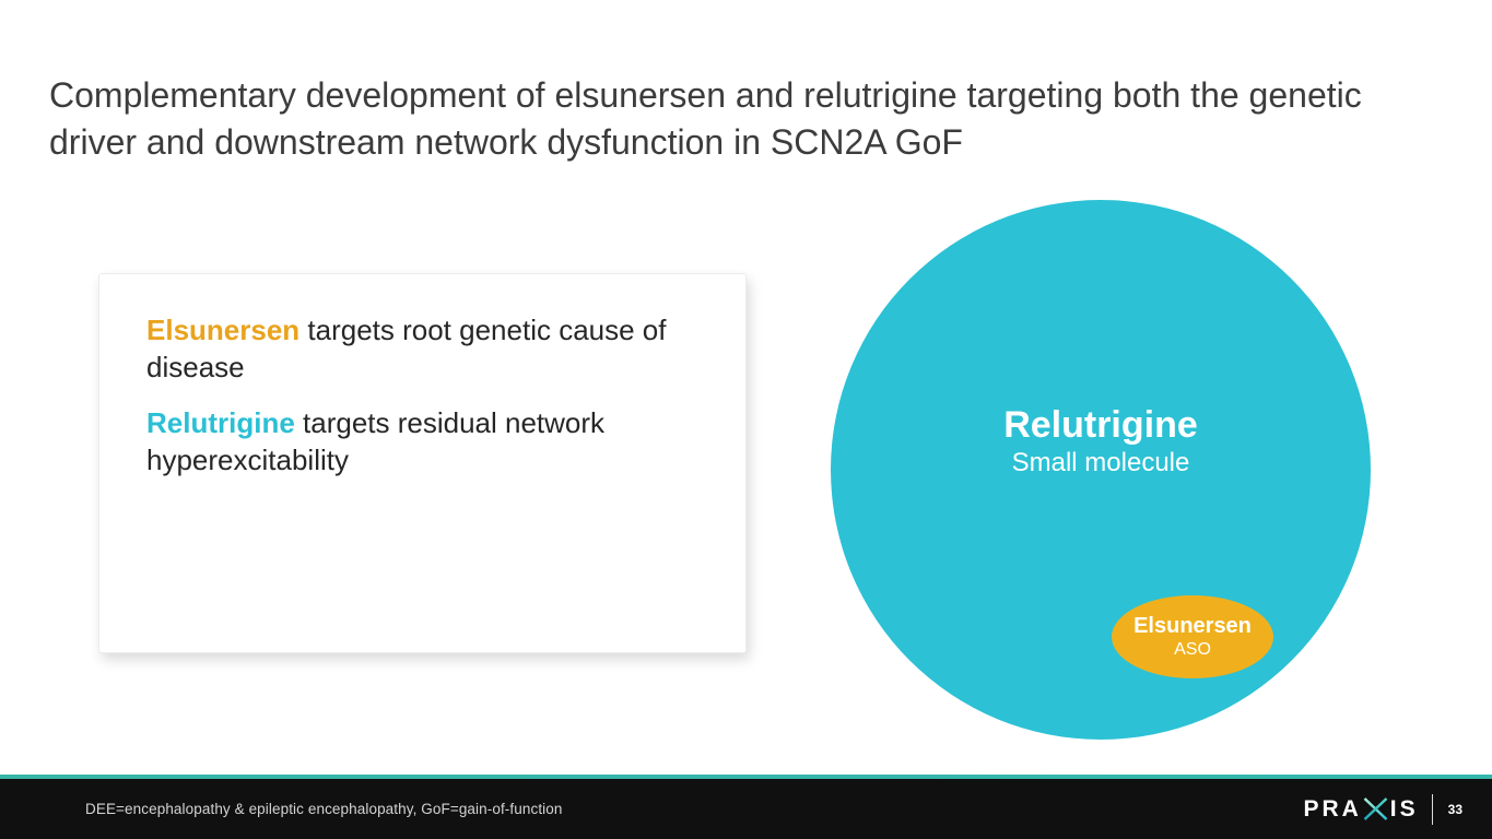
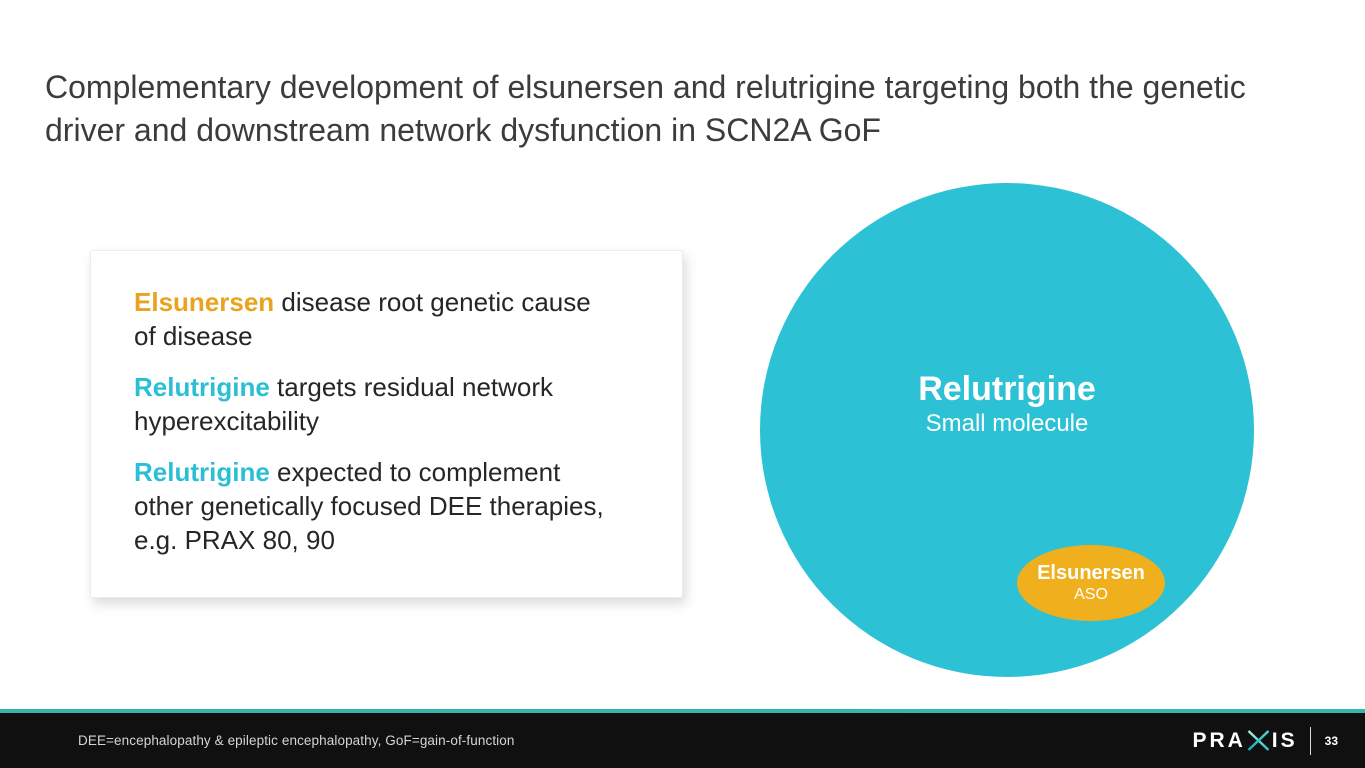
  Complementary development of elsunersen and relutrigine targeting both the genetic driver and downstream network dysfunction in SCN2A GoF
- Elsunersen targets root genetic cause of disease
+ Elsunersen disease root genetic cause of disease
  Relutrigine targets residual network hyperexcitability
+ Relutrigine expected to complement other genetically focused DEE therapies, e.g. PRAX 80, 90
  Relutrigine
  Small molecule
  Elsunersen
  ASO
  DEE=encephalopathy & epileptic encephalopathy, GoF=gain-of-function
  PRA
  IS
  33
